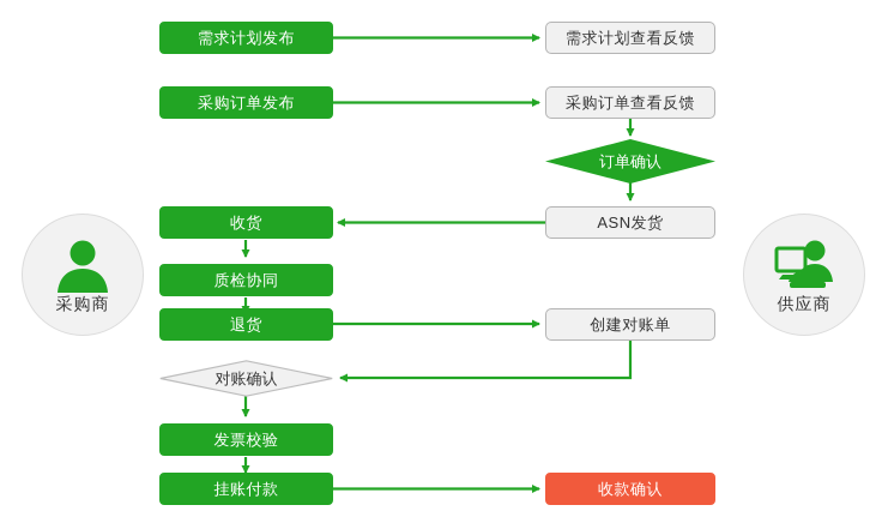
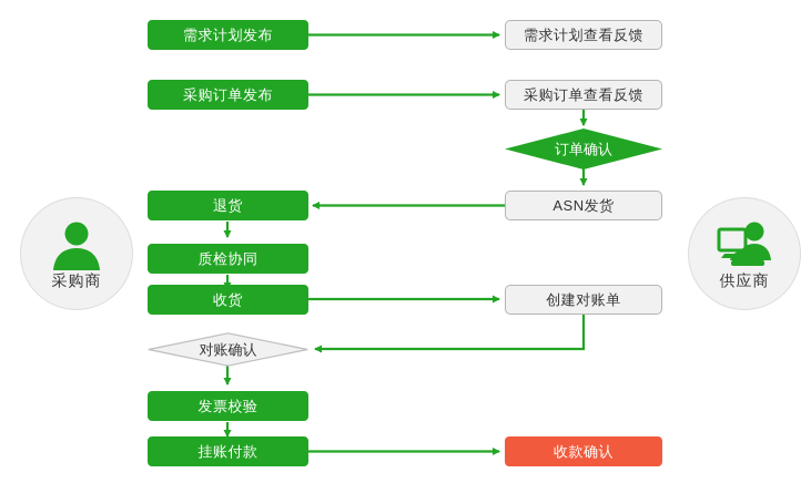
  采购商
  供应商
  需求计划发布
  需求计划查看反馈
  采购订单发布
  采购订单查看反馈
  订单确认
  ASN发货
- 收货
+ 退货
  质检协同
- 退货
+ 收货
  创建对账单
  对账确认
  发票校验
  挂账付款
  收款确认
